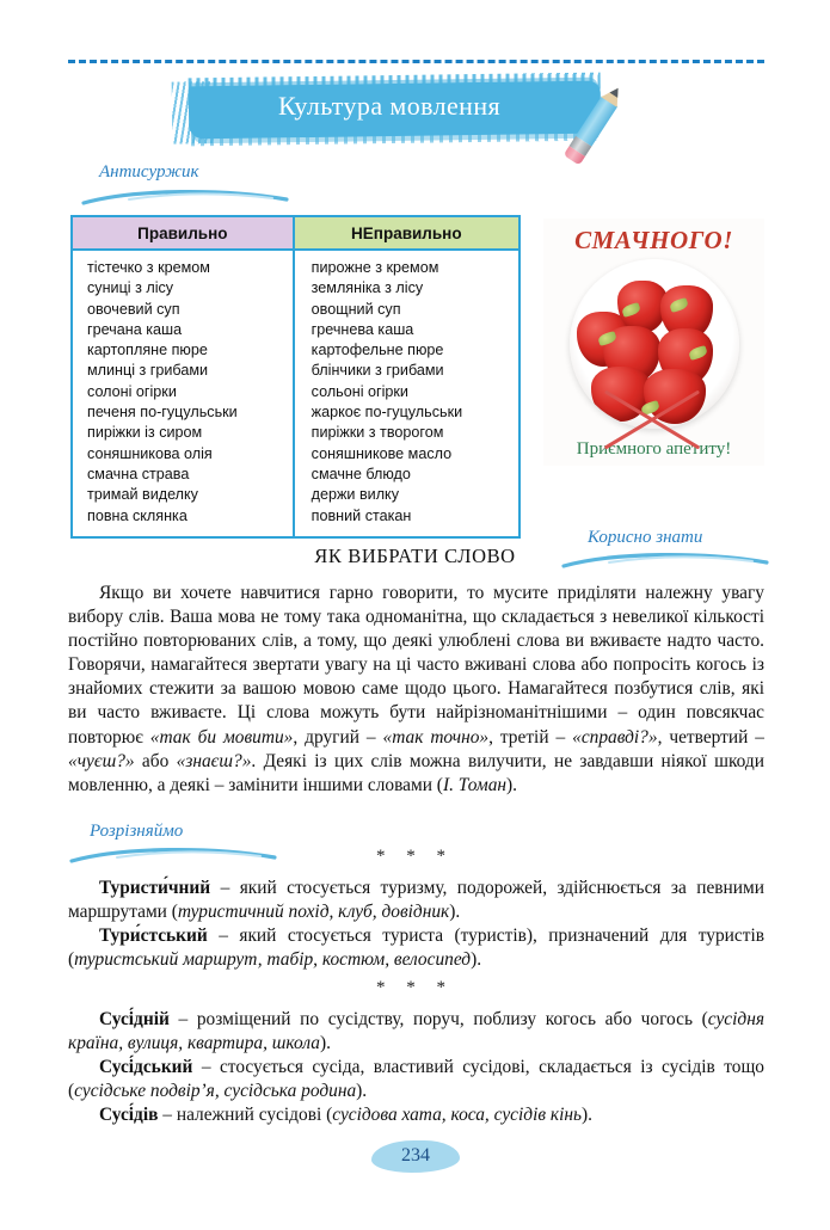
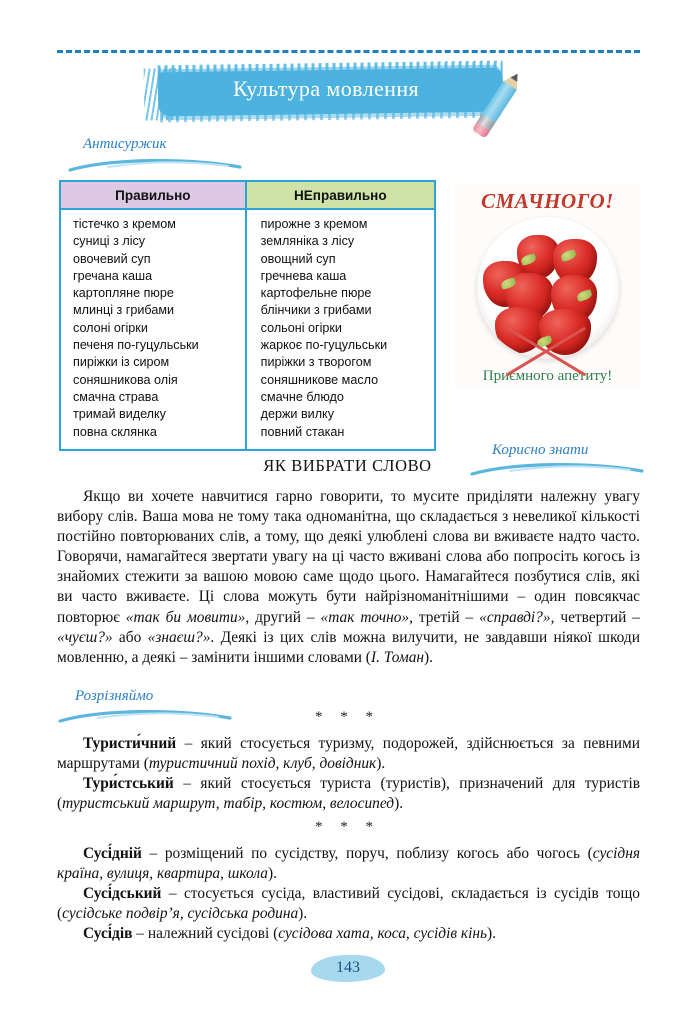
  Культура мовлення
  Антисуржик
  Правильно	НЕправильно
  тістечко з кремомсуниці з лісуовочевий супгречана кашакартопляне пюремлинці з грибамисолоні огіркипеченя по-гуцульськипиріжки із сиромсоняшникова оліясмачна страватримай виделкуповна склянка	пирожне з кремомземляніка з лісуовощний супгречнева кашакартофельне пюреблінчики з грибамисольоні огіркижаркоє по-гуцульськипиріжки з творогомсоняшникове маслосмачне блюдодержи вилкуповний стакан
  СМАЧНОГО!
  Приємного апетиту!
  Корисно знати
  ЯК ВИБРАТИ СЛОВО
  Якщо ви хочете навчитися гарно говорити, то мусите приділяти належну увагу вибору слів. Ваша мова не тому така одноманітна, що складається з невеликої кількості постійно повторюваних слів, а тому, що деякі улюблені слова ви вживаєте надто часто. Говорячи, намагайтеся звертати увагу на ці часто вживані слова або попросіть когось із знайомих стежити за вашою мовою саме щодо цього. Намагайтеся позбутися слів, які ви часто вживаєте. Ці слова можуть бути найрізноманітнішими – один повсякчас повторює «так би мовити», другий – «так точно», третій – «справді?», четвертий – «чуєш?» або «знаєш?». Деякі із цих слів можна вилучити, не завдавши ніякої шкоди мовленню, а деякі – замінити іншими словами (І. Томан).
  Розрізняймо
  * * *
  Туристи́чний – який стосується туризму, подорожей, здійснюється за певними маршрутами (туристичний похід, клуб, довідник).
  Тури́стський – який стосується туриста (туристів), призначений для туристів (туристський маршрут, табір, костюм, велосипед).
  * * *
  Сусі́дній – розміщений по сусідству, поруч, поблизу когось або чогось (сусідня країна, вулиця, квартира, школа).
  Сусі́дський – стосується сусіда, властивий сусідові, складається із сусідів тощо (сусідське подвір’я, сусідська родина).
  Сусі́дів – належний сусідові (сусідова хата, коса, сусідів кінь).
- 234
+ 143
